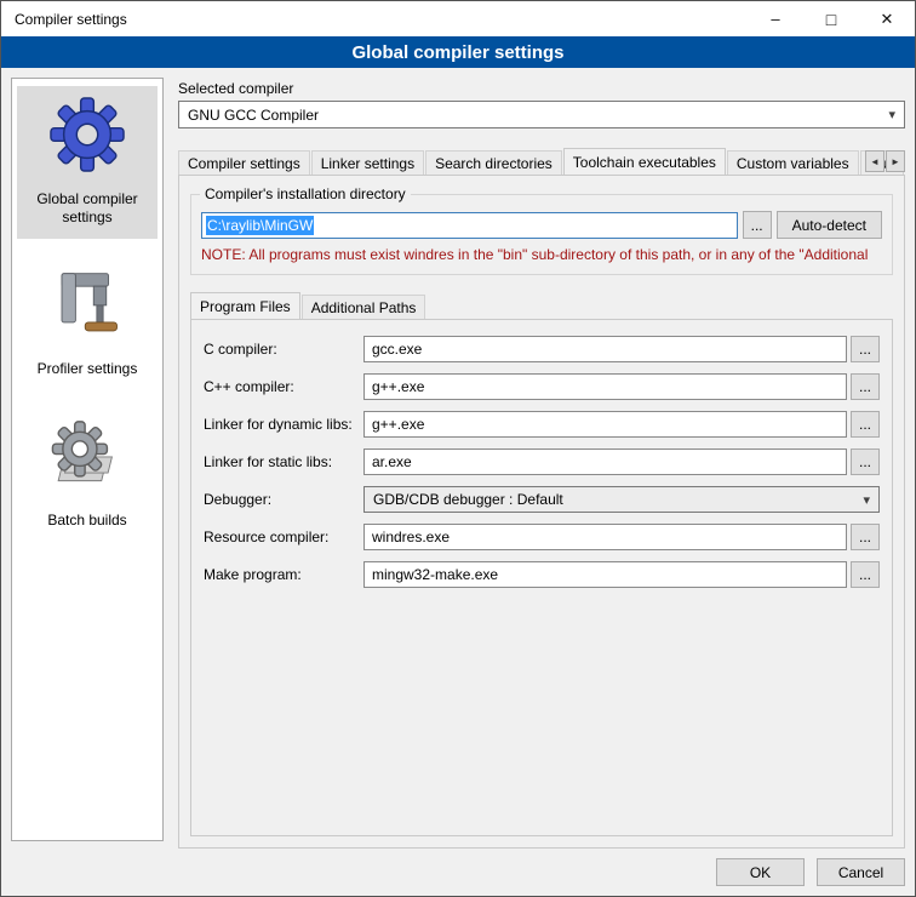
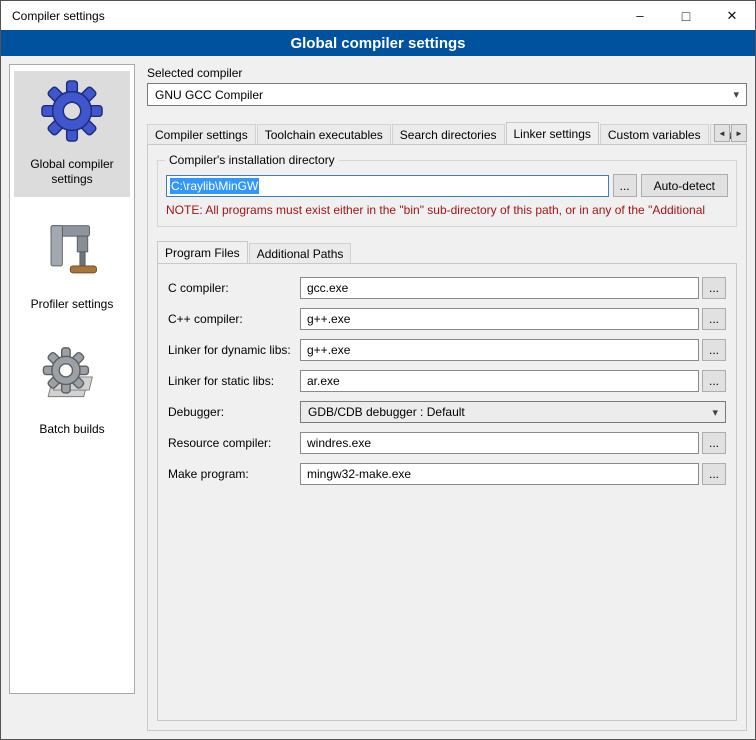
  Compiler settings
  –
  □
  ✕
  Global compiler settings
  Global compiler settings
  Profiler settings
  Batch builds
  Selected compiler
  GNU GCC Compiler
  ▾
  Compiler settings
- Linker settings
+ Toolchain executables
  Search directories
- Toolchain executables
+ Linker settings
  Custom variables
  ◄
  ►
  Compiler's installation directory
  C:\raylib\MinGW
  ...
  Auto-detect
- NOTE: All programs must exist windres in the "bin" sub-directory of this path, or in any of the "Additional
+ NOTE: All programs must exist either in the "bin" sub-directory of this path, or in any of the "Additional
  Program Files
  Additional Paths
  C compiler:
  gcc.exe
  ...
  C++ compiler:
  g++.exe
  ...
  Linker for dynamic libs:
  g++.exe
  ...
  Linker for static libs:
  ar.exe
  ...
  Debugger:
  GDB/CDB debugger : Default
  ▾
  Resource compiler:
  windres.exe
  ...
  Make program:
  mingw32-make.exe
  ...
- OK
- Cancel
